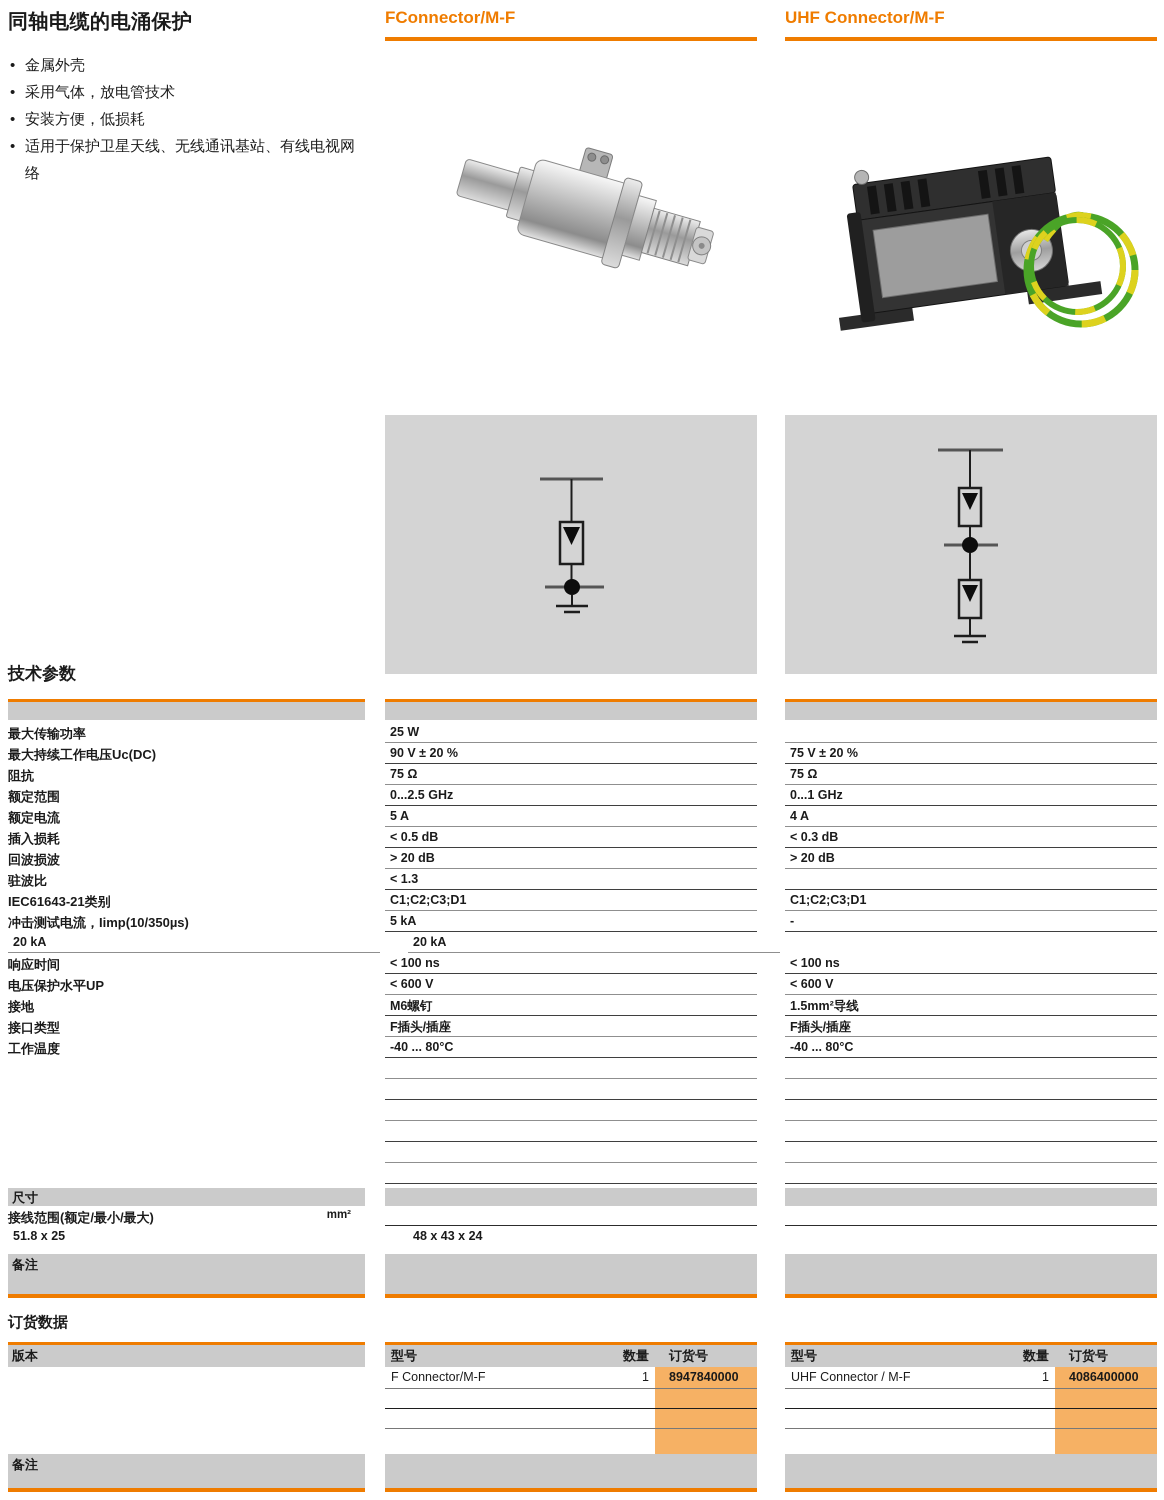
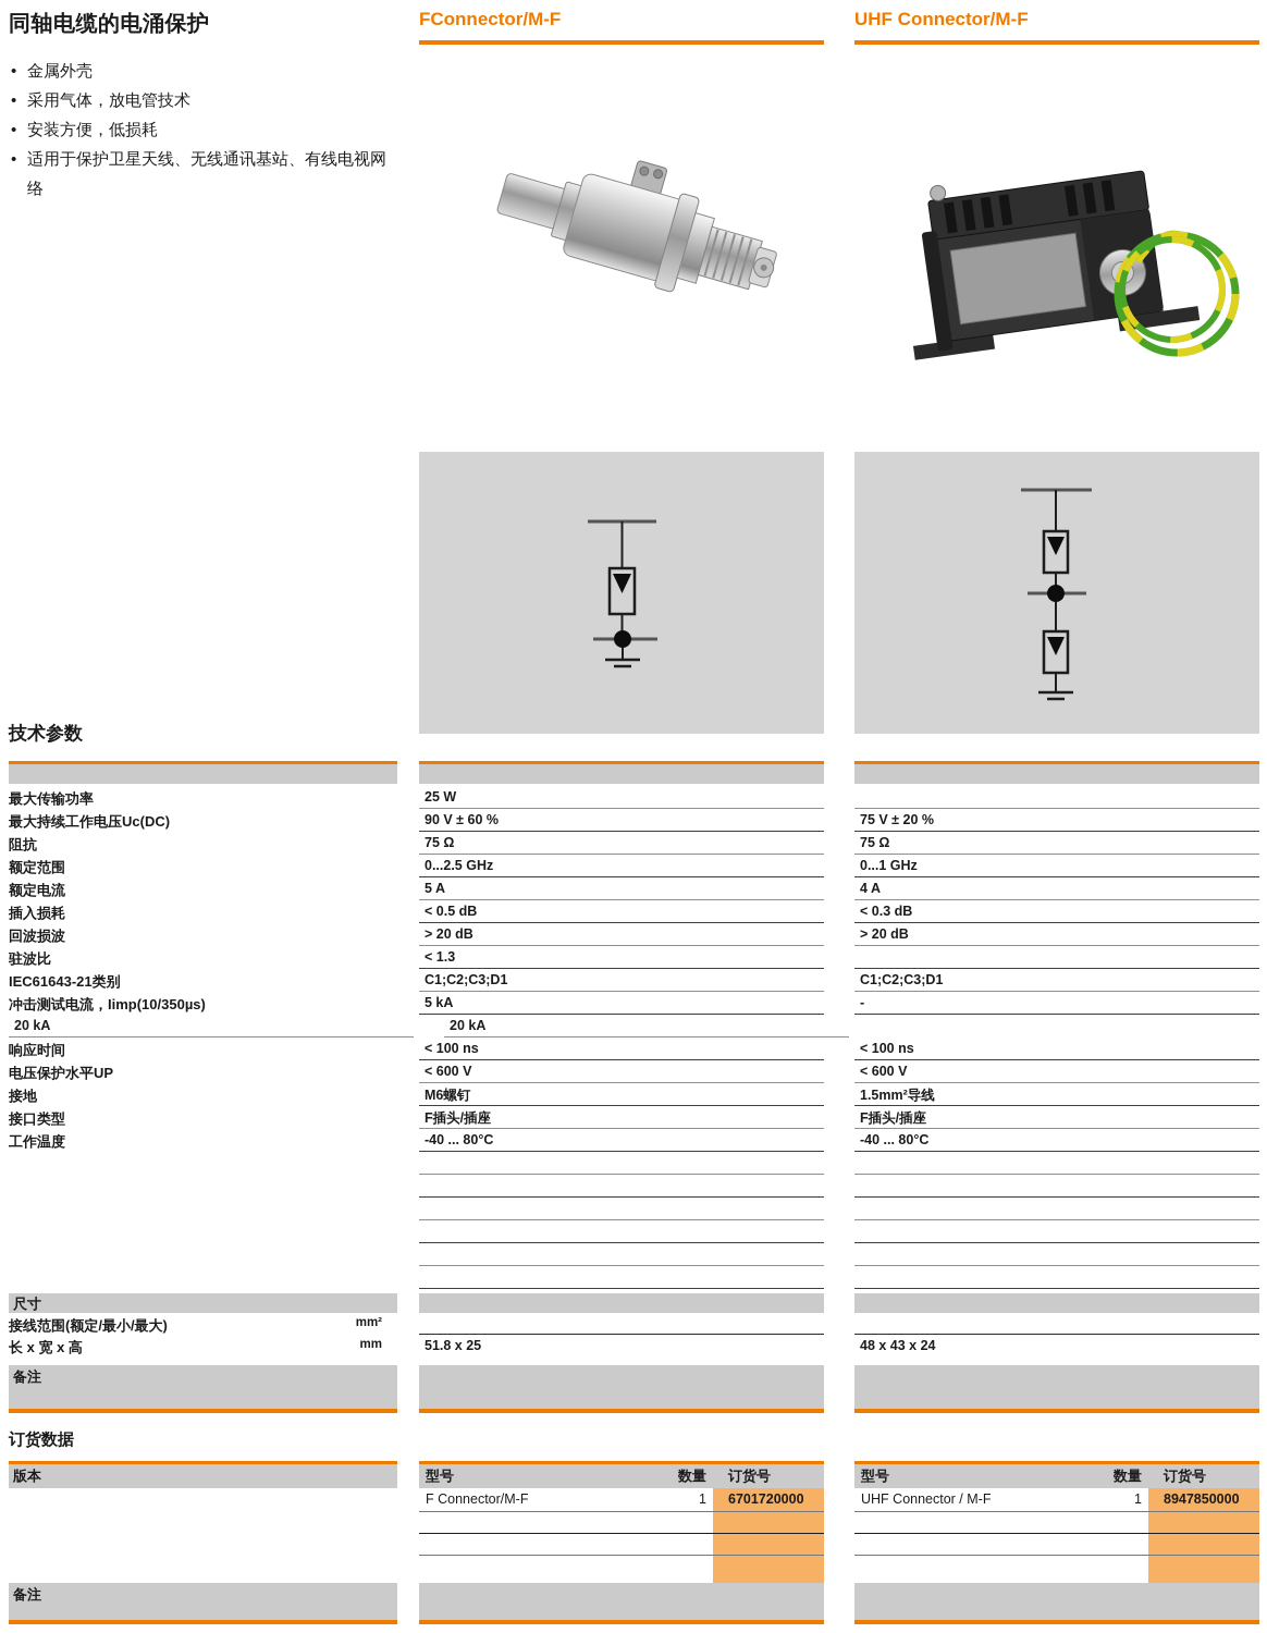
  同轴电缆的电涌保护
  金属外壳
  采用气体，放电管技术
  安装方便，低损耗
  适用于保护卫星天线、无线通讯基站、有线电视网络
  FConnector/M-F
  UHF Connector/M-F
  技术参数
  最大传输功率
  25 W
  最大持续工作电压Uc(DC)
- 90 V ± 20 %
+ 90 V ± 60 %
  75 V ± 20 %
  阻抗
  75 Ω
  75 Ω
  额定范围
  0...2.5 GHz
  0...1 GHz
  额定电流
  5 A
  4 A
  插入损耗
  < 0.5 dB
  < 0.3 dB
  回波损波
  > 20 dB
  > 20 dB
  驻波比
  < 1.3
  IEC61643-21类别
  C1;C2;C3;D1
  C1;C2;C3;D1
  冲击测试电流，Iimp(10/350µs)
  5 kA
  -
  20 kA
  20 kA
  响应时间
  < 100 ns
  < 100 ns
  电压保护水平UP
  < 600 V
  < 600 V
  接地
  M6螺钉
  1.5mm²导线
  接口类型
  F插头/插座
  F插头/插座
  工作温度
  -40 ... 80°C
  -40 ... 80°C
  尺寸
  接线范围(额定/最小/最大)
  mm²
+ 长 x 宽 x 高
+ mm
  51.8 x 25
  48 x 43 x 24
  备注
  订货数据
  版本
  型号
  数量
  订货号
  F Connector/M-F
  1
- 8947840000
+ 6701720000
  型号
  数量
  订货号
  UHF Connector / M-F
  1
- 4086400000
+ 8947850000
  备注
